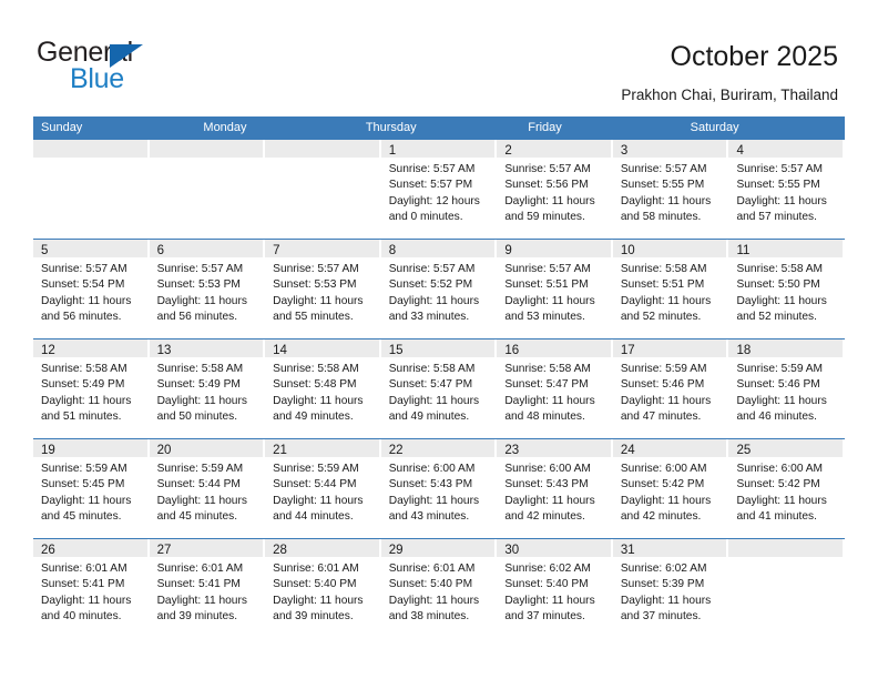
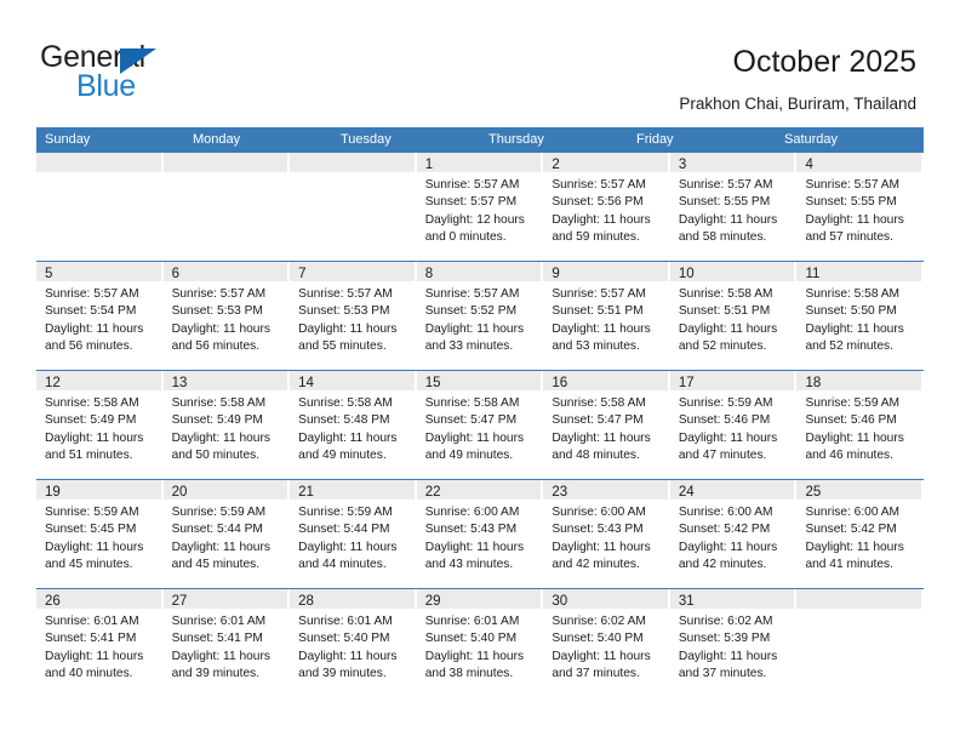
  Gener
  Blue
  October 2025
  Prakhon Chai, Buriram, Thailand
  Sunday
  Monday
+ Tuesday
  Thursday
  Friday
  Saturday
  1
  Sunrise: 5:57 AM
  Sunset: 5:57 PM
  Daylight: 12 hours
  and 0 minutes.
  2
  Sunrise: 5:57 AM
  Sunset: 5:56 PM
  Daylight: 11 hours
  and 59 minutes.
  3
  Sunrise: 5:57 AM
  Sunset: 5:55 PM
  Daylight: 11 hours
  and 58 minutes.
  4
  Sunrise: 5:57 AM
  Sunset: 5:55 PM
  Daylight: 11 hours
  and 57 minutes.
  5
  Sunrise: 5:57 AM
  Sunset: 5:54 PM
  Daylight: 11 hours
  and 56 minutes.
  6
  Sunrise: 5:57 AM
  Sunset: 5:53 PM
  Daylight: 11 hours
  and 56 minutes.
  7
  Sunrise: 5:57 AM
  Sunset: 5:53 PM
  Daylight: 11 hours
  and 55 minutes.
  8
  Sunrise: 5:57 AM
  Sunset: 5:52 PM
  Daylight: 11 hours
  and 33 minutes.
  9
  Sunrise: 5:57 AM
  Sunset: 5:51 PM
  Daylight: 11 hours
  and 53 minutes.
  10
  Sunrise: 5:58 AM
  Sunset: 5:51 PM
  Daylight: 11 hours
  and 52 minutes.
  11
  Sunrise: 5:58 AM
  Sunset: 5:50 PM
  Daylight: 11 hours
  and 52 minutes.
  12
  Sunrise: 5:58 AM
  Sunset: 5:49 PM
  Daylight: 11 hours
  and 51 minutes.
  13
  Sunrise: 5:58 AM
  Sunset: 5:49 PM
  Daylight: 11 hours
  and 50 minutes.
  14
  Sunrise: 5:58 AM
  Sunset: 5:48 PM
  Daylight: 11 hours
  and 49 minutes.
  15
  Sunrise: 5:58 AM
  Sunset: 5:47 PM
  Daylight: 11 hours
  and 49 minutes.
  16
  Sunrise: 5:58 AM
  Sunset: 5:47 PM
  Daylight: 11 hours
  and 48 minutes.
  17
  Sunrise: 5:59 AM
  Sunset: 5:46 PM
  Daylight: 11 hours
  and 47 minutes.
  18
  Sunrise: 5:59 AM
  Sunset: 5:46 PM
  Daylight: 11 hours
  and 46 minutes.
  19
  Sunrise: 5:59 AM
  Sunset: 5:45 PM
  Daylight: 11 hours
  and 45 minutes.
  20
  Sunrise: 5:59 AM
  Sunset: 5:44 PM
  Daylight: 11 hours
  and 45 minutes.
  21
  Sunrise: 5:59 AM
  Sunset: 5:44 PM
  Daylight: 11 hours
  and 44 minutes.
  22
  Sunrise: 6:00 AM
  Sunset: 5:43 PM
  Daylight: 11 hours
  and 43 minutes.
  23
  Sunrise: 6:00 AM
  Sunset: 5:43 PM
  Daylight: 11 hours
  and 42 minutes.
  24
  Sunrise: 6:00 AM
  Sunset: 5:42 PM
  Daylight: 11 hours
  and 42 minutes.
  25
  Sunrise: 6:00 AM
  Sunset: 5:42 PM
  Daylight: 11 hours
  and 41 minutes.
  26
  Sunrise: 6:01 AM
  Sunset: 5:41 PM
  Daylight: 11 hours
  and 40 minutes.
  27
  Sunrise: 6:01 AM
  Sunset: 5:41 PM
  Daylight: 11 hours
  and 39 minutes.
  28
  Sunrise: 6:01 AM
  Sunset: 5:40 PM
  Daylight: 11 hours
  and 39 minutes.
  29
  Sunrise: 6:01 AM
  Sunset: 5:40 PM
  Daylight: 11 hours
  and 38 minutes.
  30
  Sunrise: 6:02 AM
  Sunset: 5:40 PM
  Daylight: 11 hours
  and 37 minutes.
  31
  Sunrise: 6:02 AM
  Sunset: 5:39 PM
  Daylight: 11 hours
  and 37 minutes.
